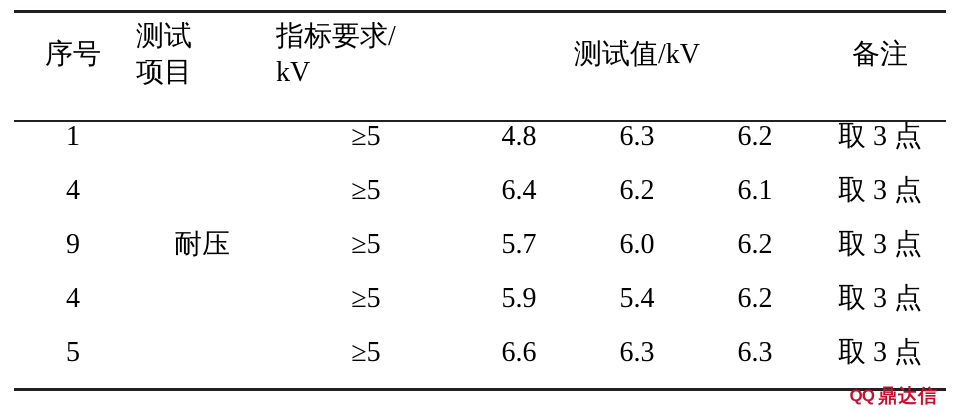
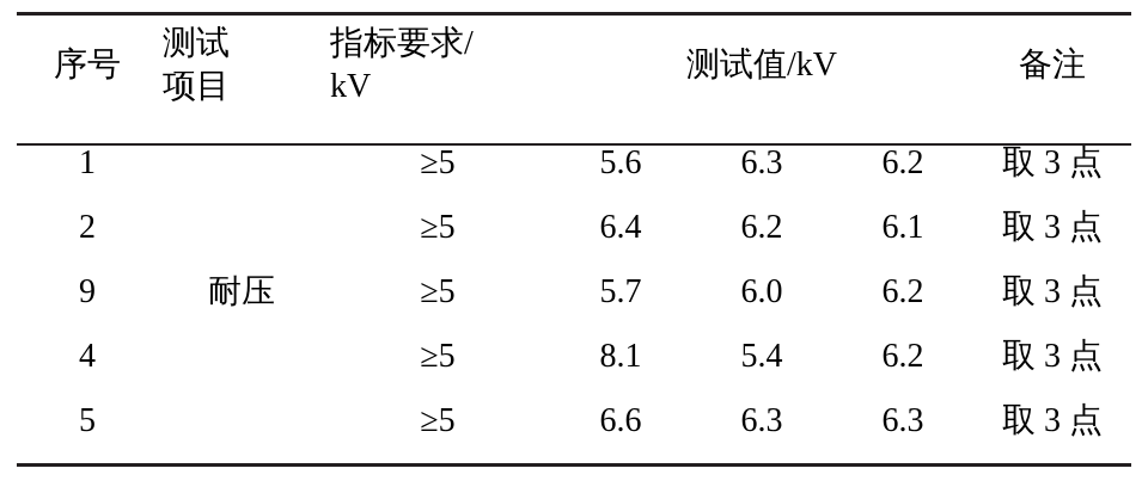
  序号	测试 项目	指标要求/ kV	测试值/kV	备注
- 1	耐压	≥5	4.8	6.3	6.2	取 3 点
+ 1	耐压	≥5	5.6	6.3	6.2	取 3 点
- 4	≥5	6.4	6.2	6.1	取 3 点
+ 2	≥5	6.4	6.2	6.1	取 3 点
  9	≥5	5.7	6.0	6.2	取 3 点
- 4	≥5	5.9	5.4	6.2	取 3 点
+ 4	≥5	8.1	5.4	6.2	取 3 点
  5	≥5	6.6	6.3	6.3	取 3 点
- QQ
- 鼎达信
